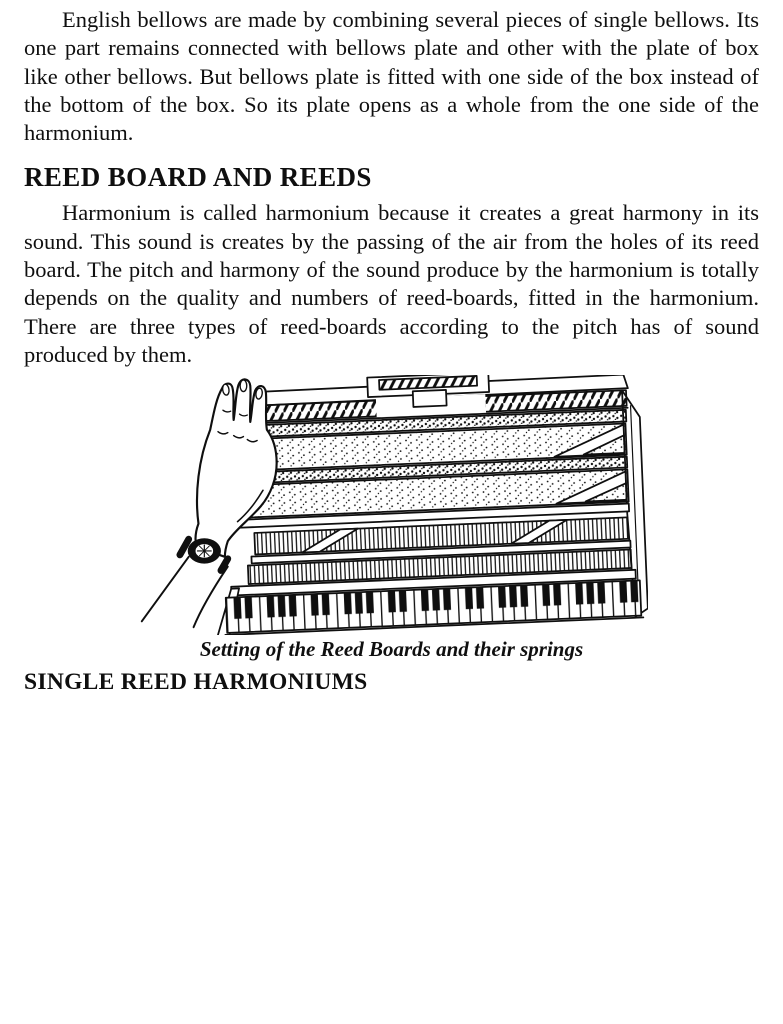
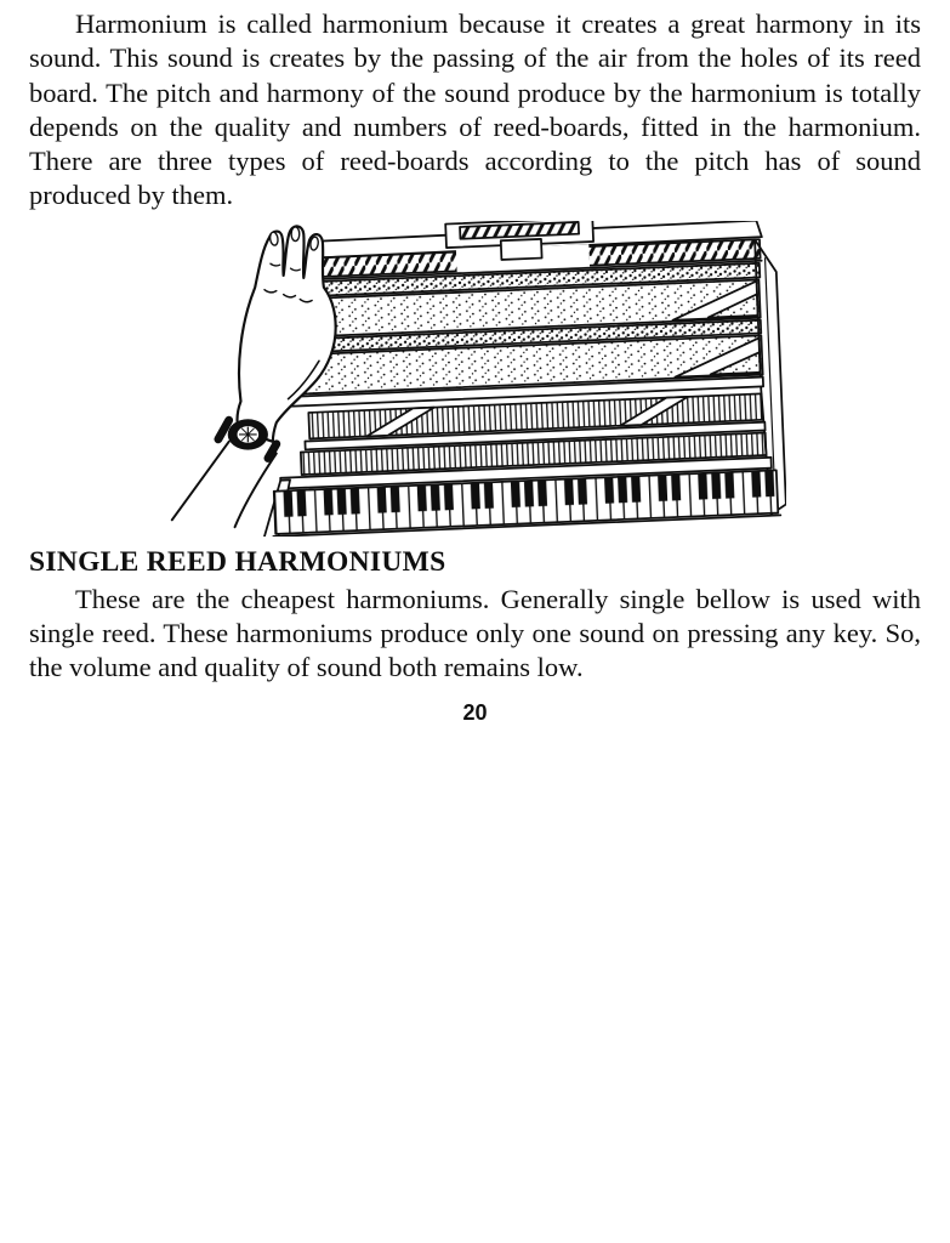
- English bellows are made by combining several pieces of single bellows. Its one part remains connected with bellows plate and other with the plate of box like other bellows. But bellows plate is fitted with one side of the box instead of the bottom of the box. So its plate opens as a whole from the one side of the harmonium.
- REED BOARD AND REEDS
  Harmonium is called harmonium because it creates a great harmony in its sound. This sound is creates by the passing of the air from the holes of its reed board. The pitch and harmony of the sound produce by the harmonium is totally depends on the quality and numbers of reed-boards, fitted in the harmonium. There are three types of reed-boards according to the pitch has of sound produced by them.
- Setting of the Reed Boards and their springs
  SINGLE REED HARMONIUMS
+ These are the cheapest harmoniums. Generally single bellow is used with single reed. These harmoniums produce only one sound on pressing any key. So, the volume and quality of sound both remains low.
+ 20
